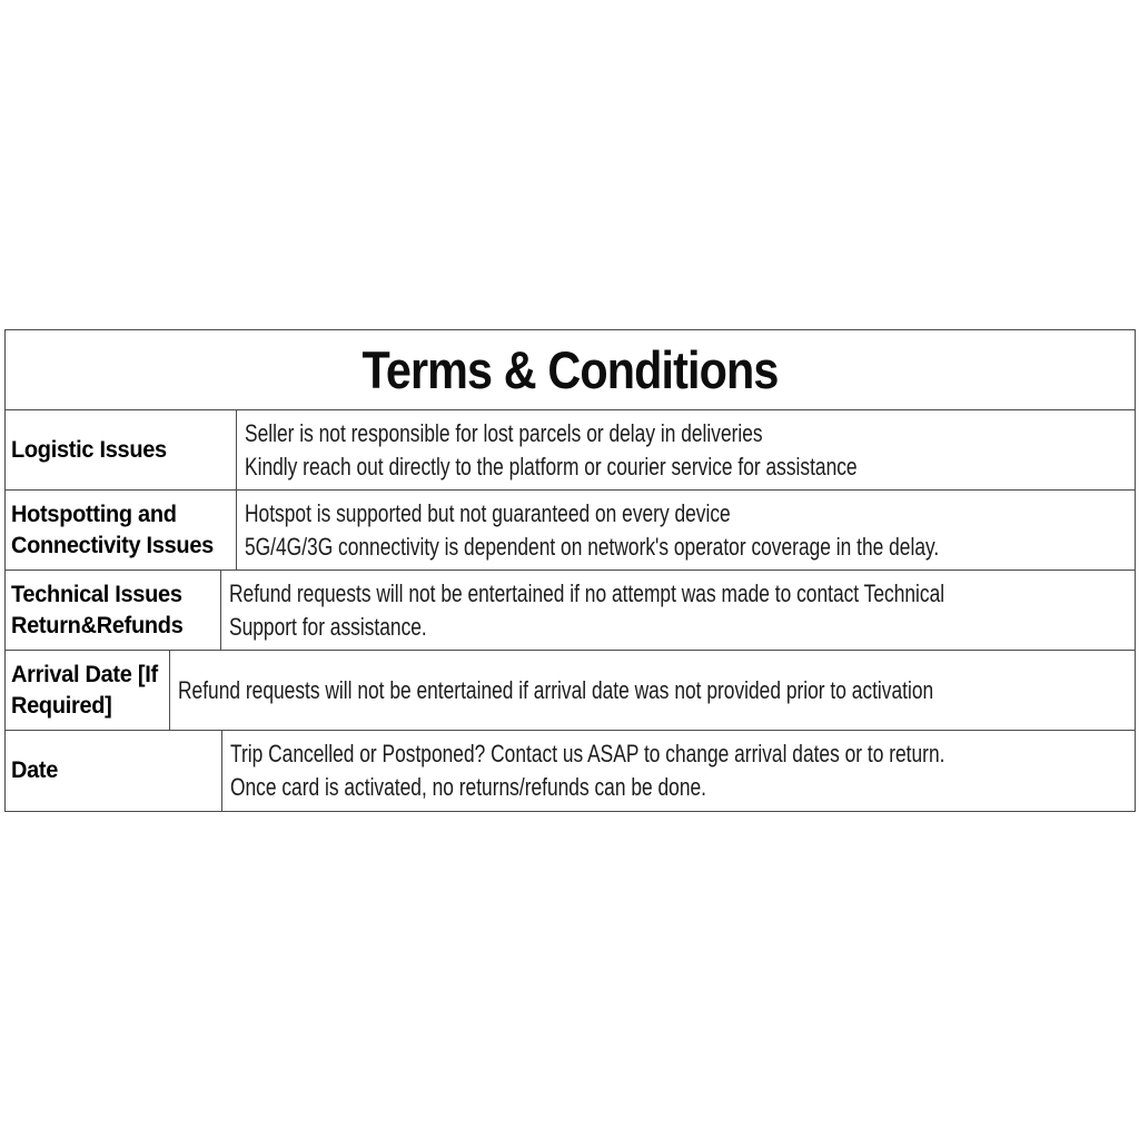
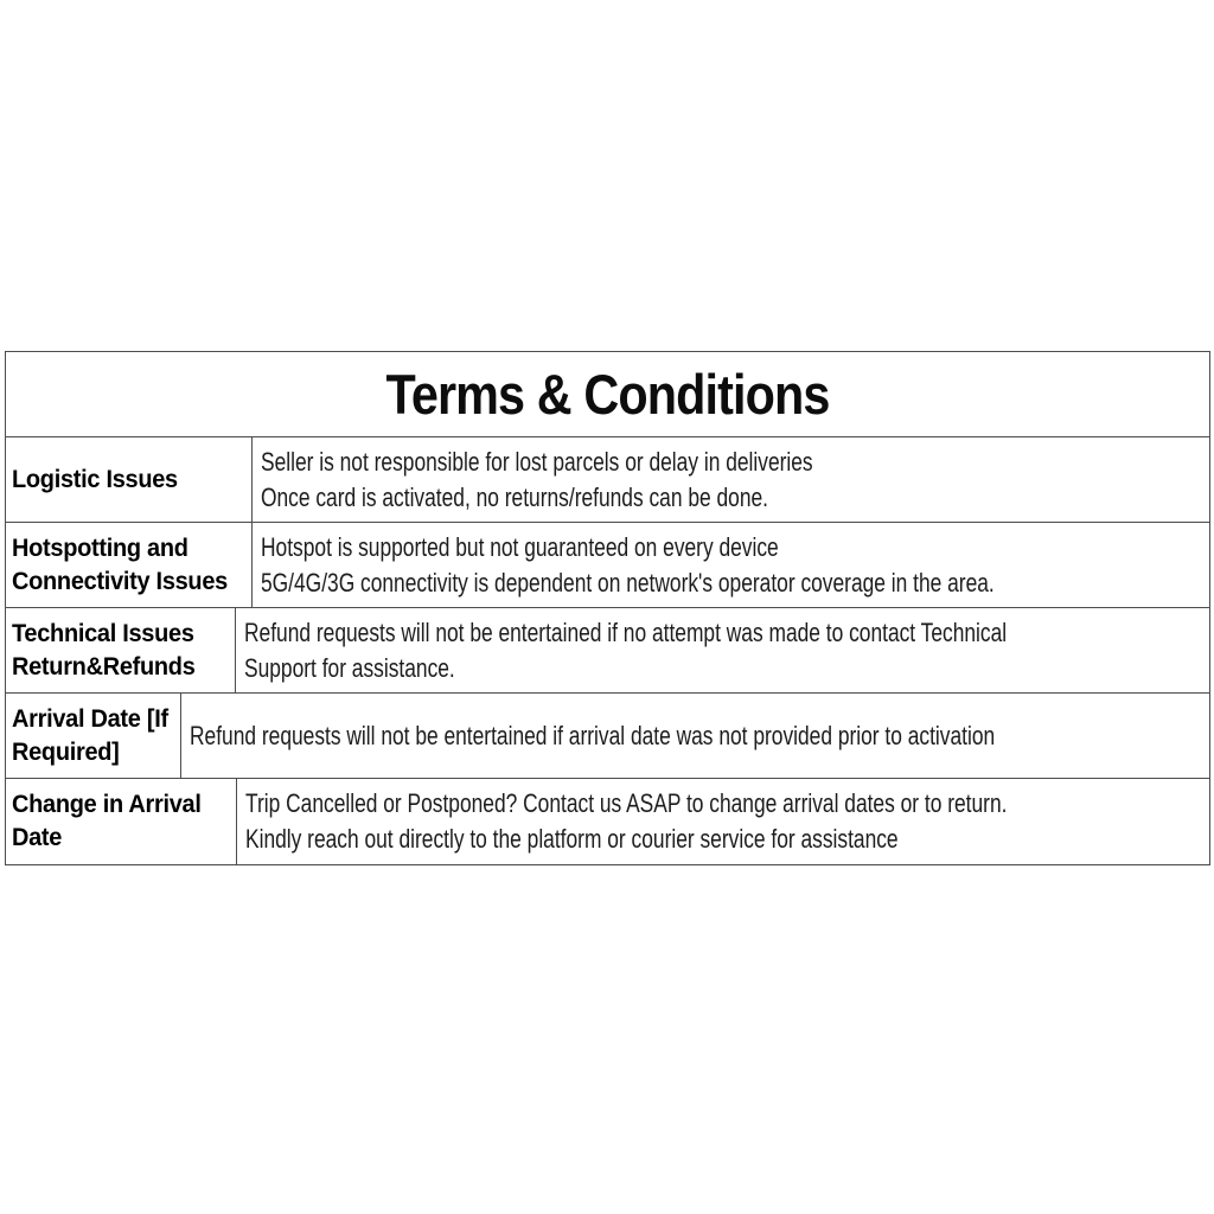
  Terms & Conditions
  Logistic Issues
  Seller is not responsible for lost parcels or delay in deliveries
- Kindly reach out directly to the platform or courier service for assistance
+ Once card is activated, no returns/refunds can be done.
  Hotspotting and
  Connectivity Issues
  Hotspot is supported but not guaranteed on every device
- 5G/4G/3G connectivity is dependent on network's operator coverage in the delay.
+ 5G/4G/3G connectivity is dependent on network's operator coverage in the area.
  Technical Issues
  Return&Refunds
  Refund requests will not be entertained if no attempt was made to contact Technical
  Support for assistance.
  Arrival Date [If
  Required]
  Refund requests will not be entertained if arrival date was not provided prior to activation
+ Change in Arrival
  Date
  Trip Cancelled or Postponed? Contact us ASAP to change arrival dates or to return.
- Once card is activated, no returns/refunds can be done.
+ Kindly reach out directly to the platform or courier service for assistance
